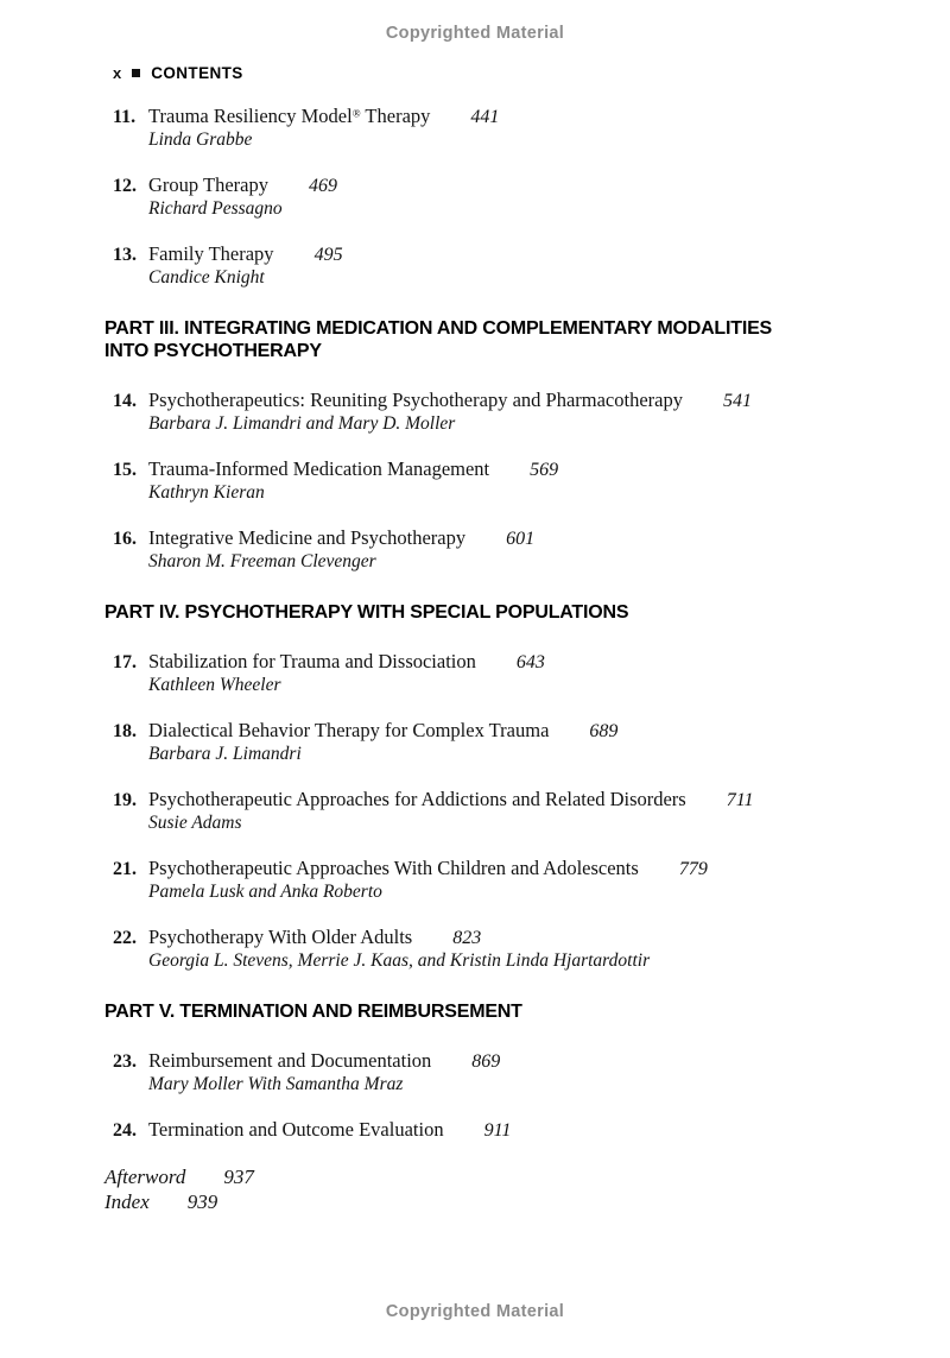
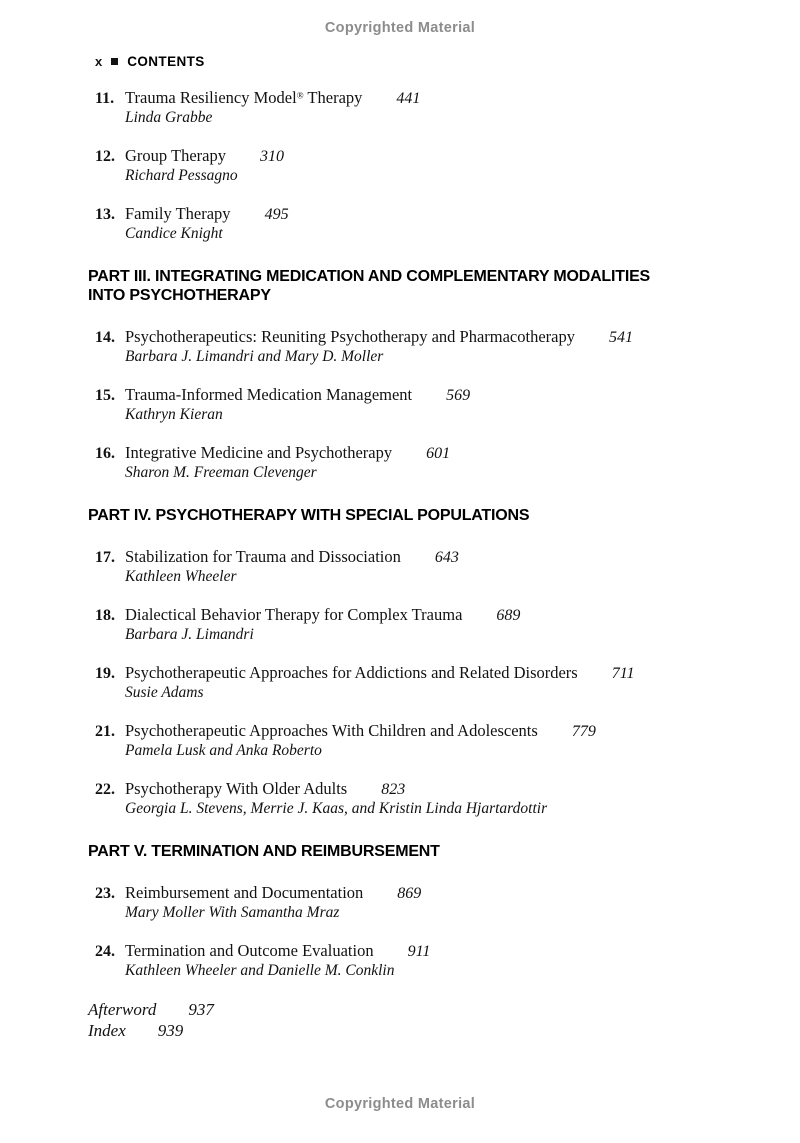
  Copyrighted Material
  x
  CONTENTS
  11. Trauma Resiliency Model® Therapy 441
  Linda Grabbe
- 12. Group Therapy 469
+ 12. Group Therapy 310
  Richard Pessagno
  13. Family Therapy 495
  Candice Knight
  PART III. INTEGRATING MEDICATION AND COMPLEMENTARY MODALITIES INTO PSYCHOTHERAPY
  14. Psychotherapeutics: Reuniting Psychotherapy and Pharmacotherapy 541
  Barbara J. Limandri and Mary D. Moller
  15. Trauma-Informed Medication Management 569
  Kathryn Kieran
  16. Integrative Medicine and Psychotherapy 601
  Sharon M. Freeman Clevenger
  PART IV. PSYCHOTHERAPY WITH SPECIAL POPULATIONS
  17. Stabilization for Trauma and Dissociation 643
  Kathleen Wheeler
  18. Dialectical Behavior Therapy for Complex Trauma 689
  Barbara J. Limandri
  19. Psychotherapeutic Approaches for Addictions and Related Disorders 711
  Susie Adams
  21. Psychotherapeutic Approaches With Children and Adolescents 779
  Pamela Lusk and Anka Roberto
  22. Psychotherapy With Older Adults 823
  Georgia L. Stevens, Merrie J. Kaas, and Kristin Linda Hjartardottir
  PART V. TERMINATION AND REIMBURSEMENT
  23. Reimbursement and Documentation 869
  Mary Moller With Samantha Mraz
  24. Termination and Outcome Evaluation 911
+ Kathleen Wheeler and Danielle M. Conklin
  Afterword 937
  Index 939
  Copyrighted Material
